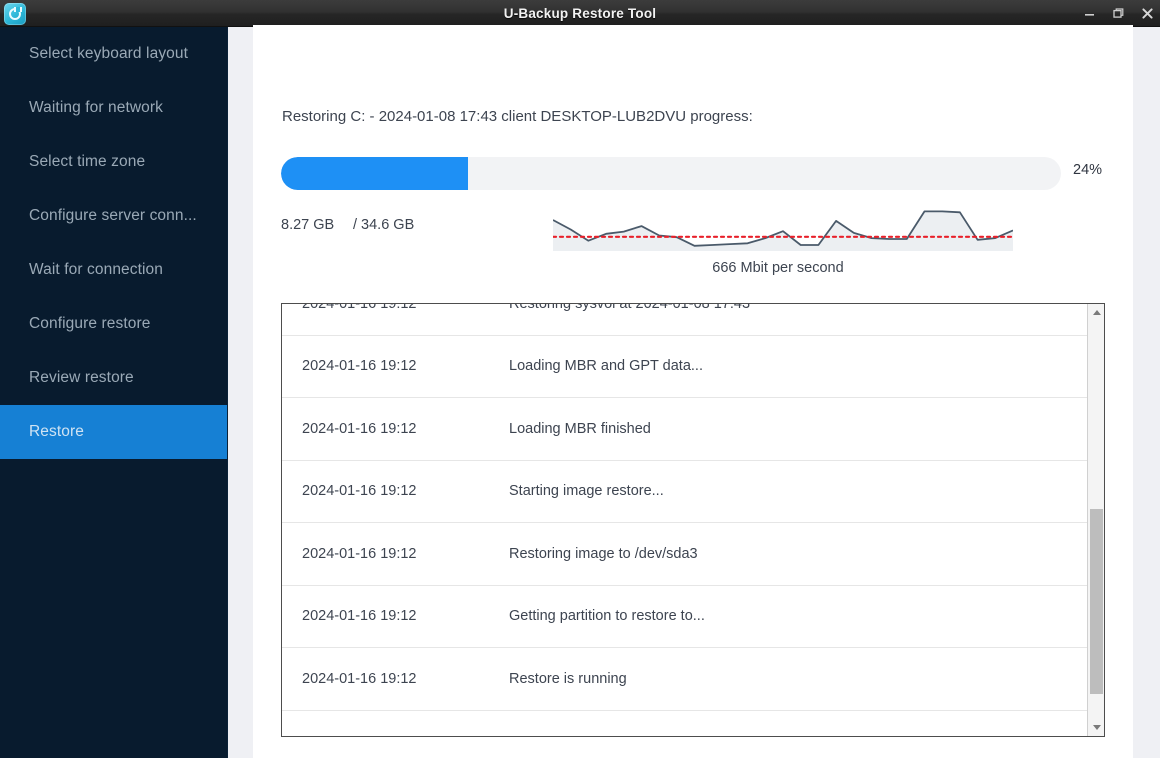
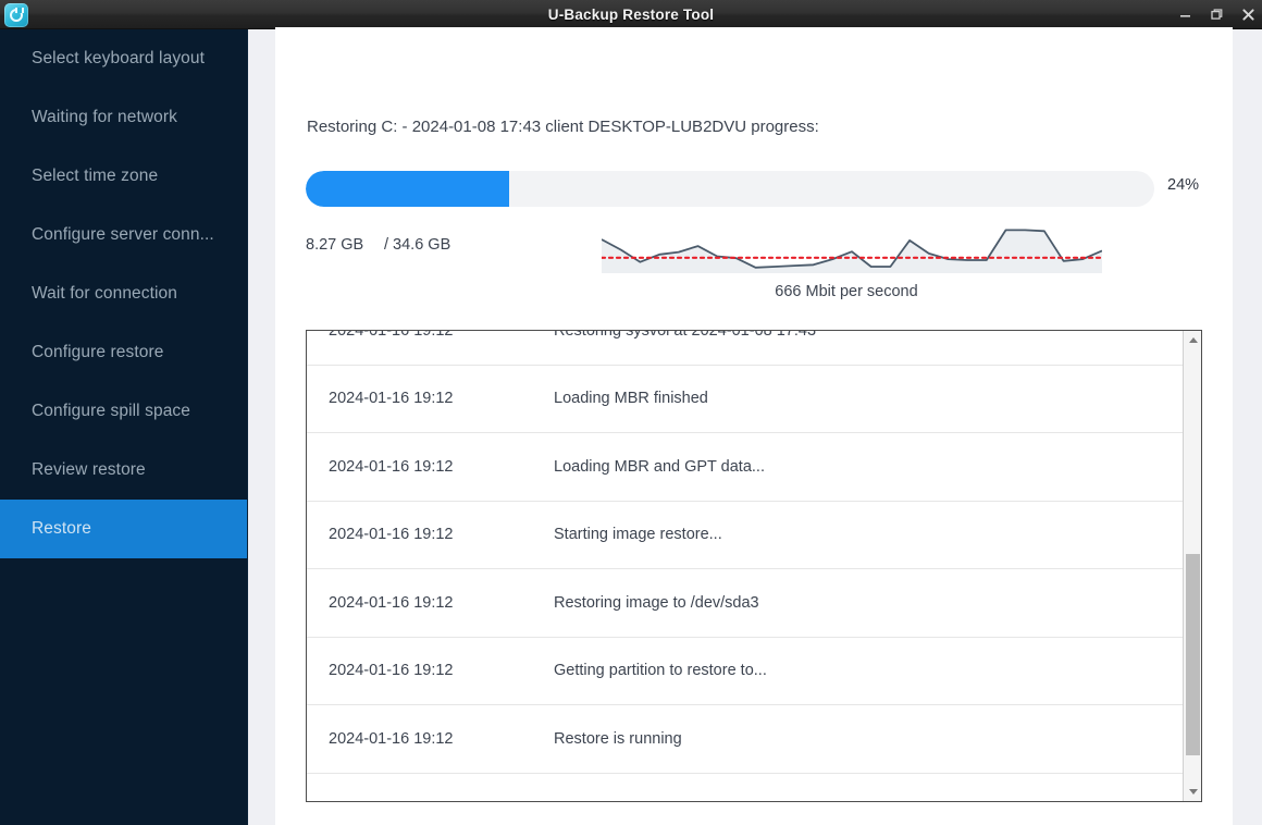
  U-Backup Restore Tool
  Select keyboard layout
  Waiting for network
  Select time zone
  Configure server conn...
  Wait for connection
  Configure restore
+ Configure spill space
  Review restore
  Restore
  Restoring C: - 2024-01-08 17:43 client DESKTOP-LUB2DVU progress:
  24%
  8.27 GB
  / 34.6 GB
  666 Mbit per second
  2024-01-16 19:12
  Restoring sysvol at 2024-01-08 17:43
  2024-01-16 19:12
- Loading MBR and GPT data...
+ Loading MBR finished
  2024-01-16 19:12
- Loading MBR finished
+ Loading MBR and GPT data...
  2024-01-16 19:12
  Starting image restore...
  2024-01-16 19:12
  Restoring image to /dev/sda3
  2024-01-16 19:12
  Getting partition to restore to...
  2024-01-16 19:12
  Restore is running
